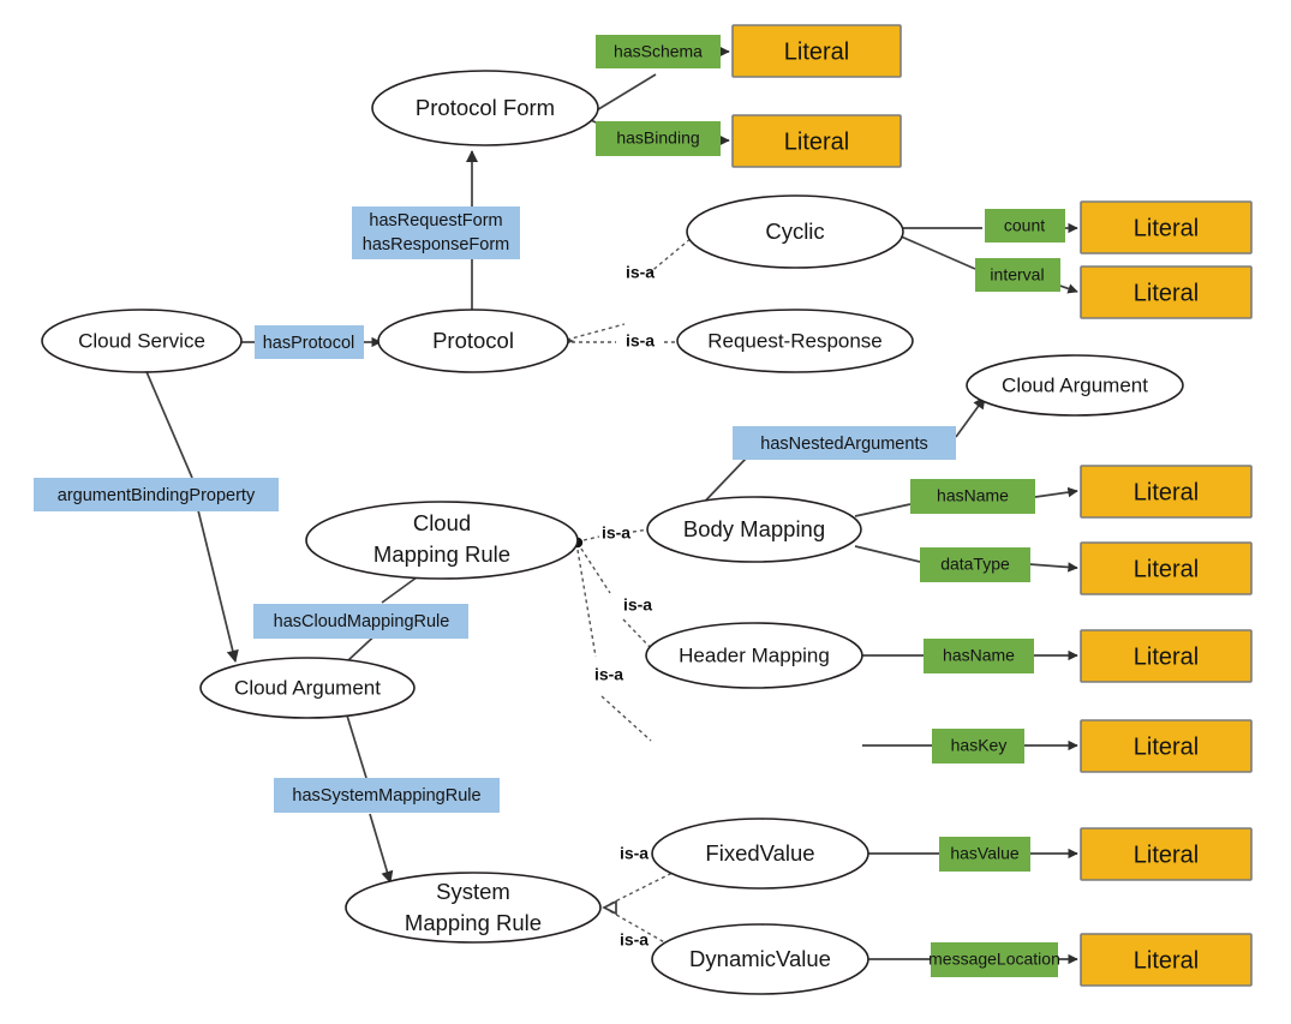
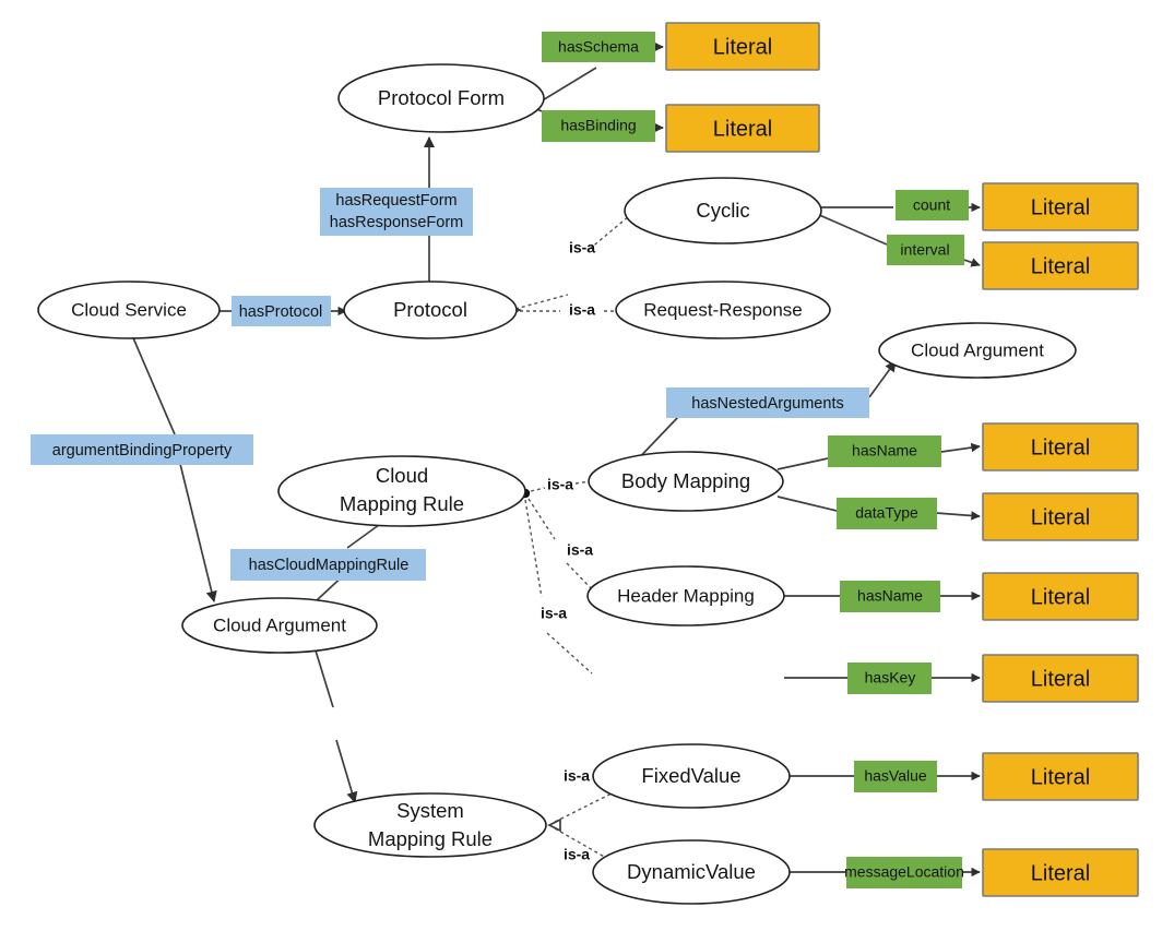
  Literal
  Literal
  Literal
  Literal
  Literal
  Literal
  Literal
  Literal
  Literal
  Literal
  hasSchema
  hasBinding
  count
  interval
  hasName
  dataType
  hasName
  hasKey
  hasValue
  messageLocation
  hasRequestForm
  hasResponseForm
  hasProtocol
  hasNestedArguments
  argumentBindingProperty
  hasCloudMappingRule
- hasSystemMappingRule
  Protocol Form
  Cyclic
  Request-Response
  Cloud Service
  Protocol
  Cloud Argument
  Cloud
  Mapping Rule
  Body Mapping
  Header Mapping
  Cloud Argument
  System
  Mapping Rule
  FixedValue
  DynamicValue
  is-a
  is-a
  is-a
  is-a
  is-a
  is-a
  is-a
